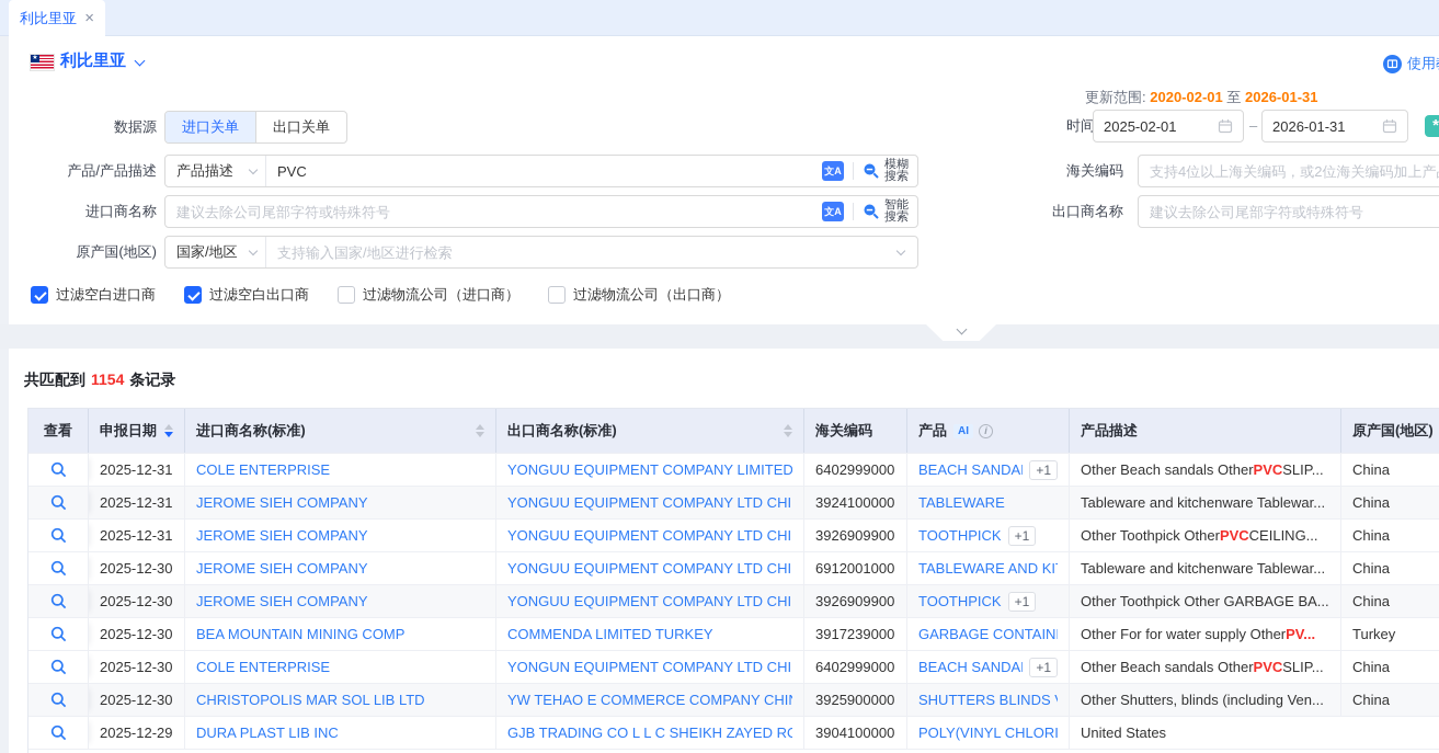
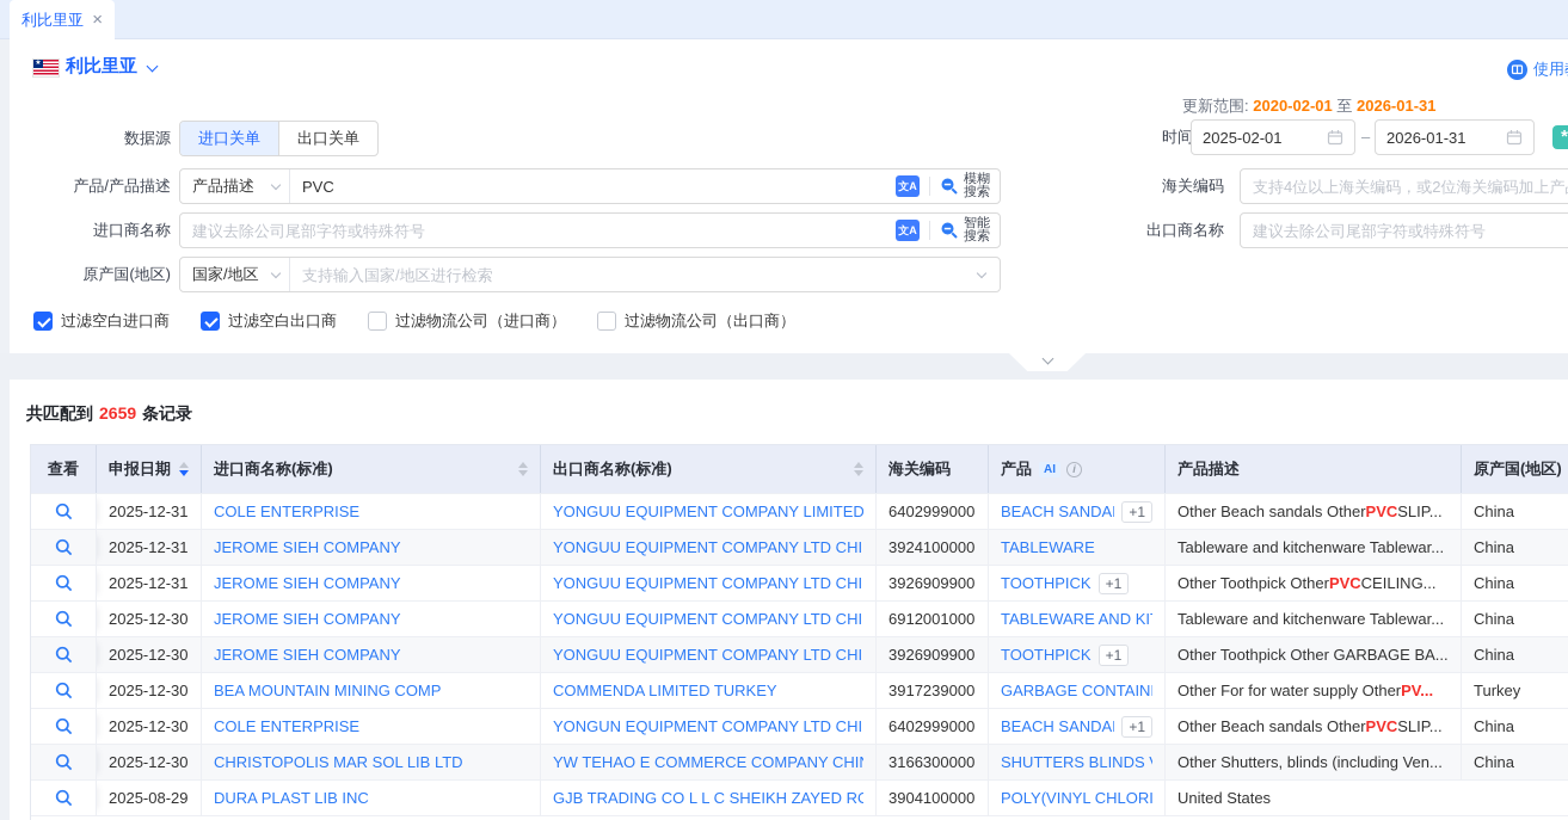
  利比里亚
  ×
  利比里亚
  更新范围: 2020-02-01 至 2026-01-31
  数据源
  产品/产品描述
  进口商名称
  原产国(地区)
  海关编码
  出口商名称
  进口关单
  出口关单
  产品描述
  PVC
  文A
  模糊
  搜索
  建议去除公司尾部字符或特殊符号
  文A
  智能
  搜索
  国家/地区
  支持输入国家/地区进行检索
  支持4位以上海关编码，或2位海关编码加上产
  建议去除公司尾部字符或特殊符号
  2025-02-01
  –
  2026-01-31
  *
  过滤空白进口商
  过滤空白出口商
  过滤物流公司（进口商）
  过滤物流公司（出口商）
- 共匹配到 1154 条记录
+ 共匹配到 2659 条记录
  查看
  申报日期
  进口商名称(标准)
  出口商名称(标准)
  海关编码
  产品
  AI
  i
  产品描述
  原产国(地区)
  2025-12-31
  COLE ENTERPRISE
  YONGUU EQUIPMENT COMPANY LIMITED
  6402999000
  BEACH SANDA
  +1
  Other Beach sandals Other
  PVC
  SLIP...
  China
  2025-12-31
  JEROME SIEH COMPANY
  YONGUU EQUIPMENT COMPANY LTD CHI
  3924100000
  TABLEWARE
  Tableware and kitchenware Tablewar...
  China
  2025-12-31
  JEROME SIEH COMPANY
  YONGUU EQUIPMENT COMPANY LTD CHI
  3926909900
  TOOTHPICK
  +1
  Other Toothpick Other
  PVC
  CEILING...
  China
  2025-12-30
  JEROME SIEH COMPANY
  YONGUU EQUIPMENT COMPANY LTD CHI
  6912001000
  TABLEWARE AND KI
  Tableware and kitchenware Tablewar...
  China
  2025-12-30
  JEROME SIEH COMPANY
  YONGUU EQUIPMENT COMPANY LTD CHI
  3926909900
  TOOTHPICK
  +1
  Other Toothpick Other GARBAGE BA...
  China
  2025-12-30
  BEA MOUNTAIN MINING COMP
  COMMENDA LIMITED TURKEY
  3917239000
  GARBAGE CONTAIN
  Other For for water supply Other
  PV...
  Turkey
  2025-12-30
  COLE ENTERPRISE
  YONGUN EQUIPMENT COMPANY LTD CHI
  6402999000
  BEACH SANDA
  +1
  Other Beach sandals Other
  PVC
  SLIP...
  China
  2025-12-30
  CHRISTOPOLIS MAR SOL LIB LTD
  YW TEHAO E COMMERCE COMPANY CHI
- 3925900000
+ 3166300000
  SHUTTERS BLINDS
  Other Shutters, blinds (including Ven...
  China
- 2025-12-29
+ 2025-08-29
  DURA PLAST LIB INC
  GJB TRADING CO L L C SHEIKH ZAYED R
  3904100000
  POLY(VINYL CHLORI
  United States
